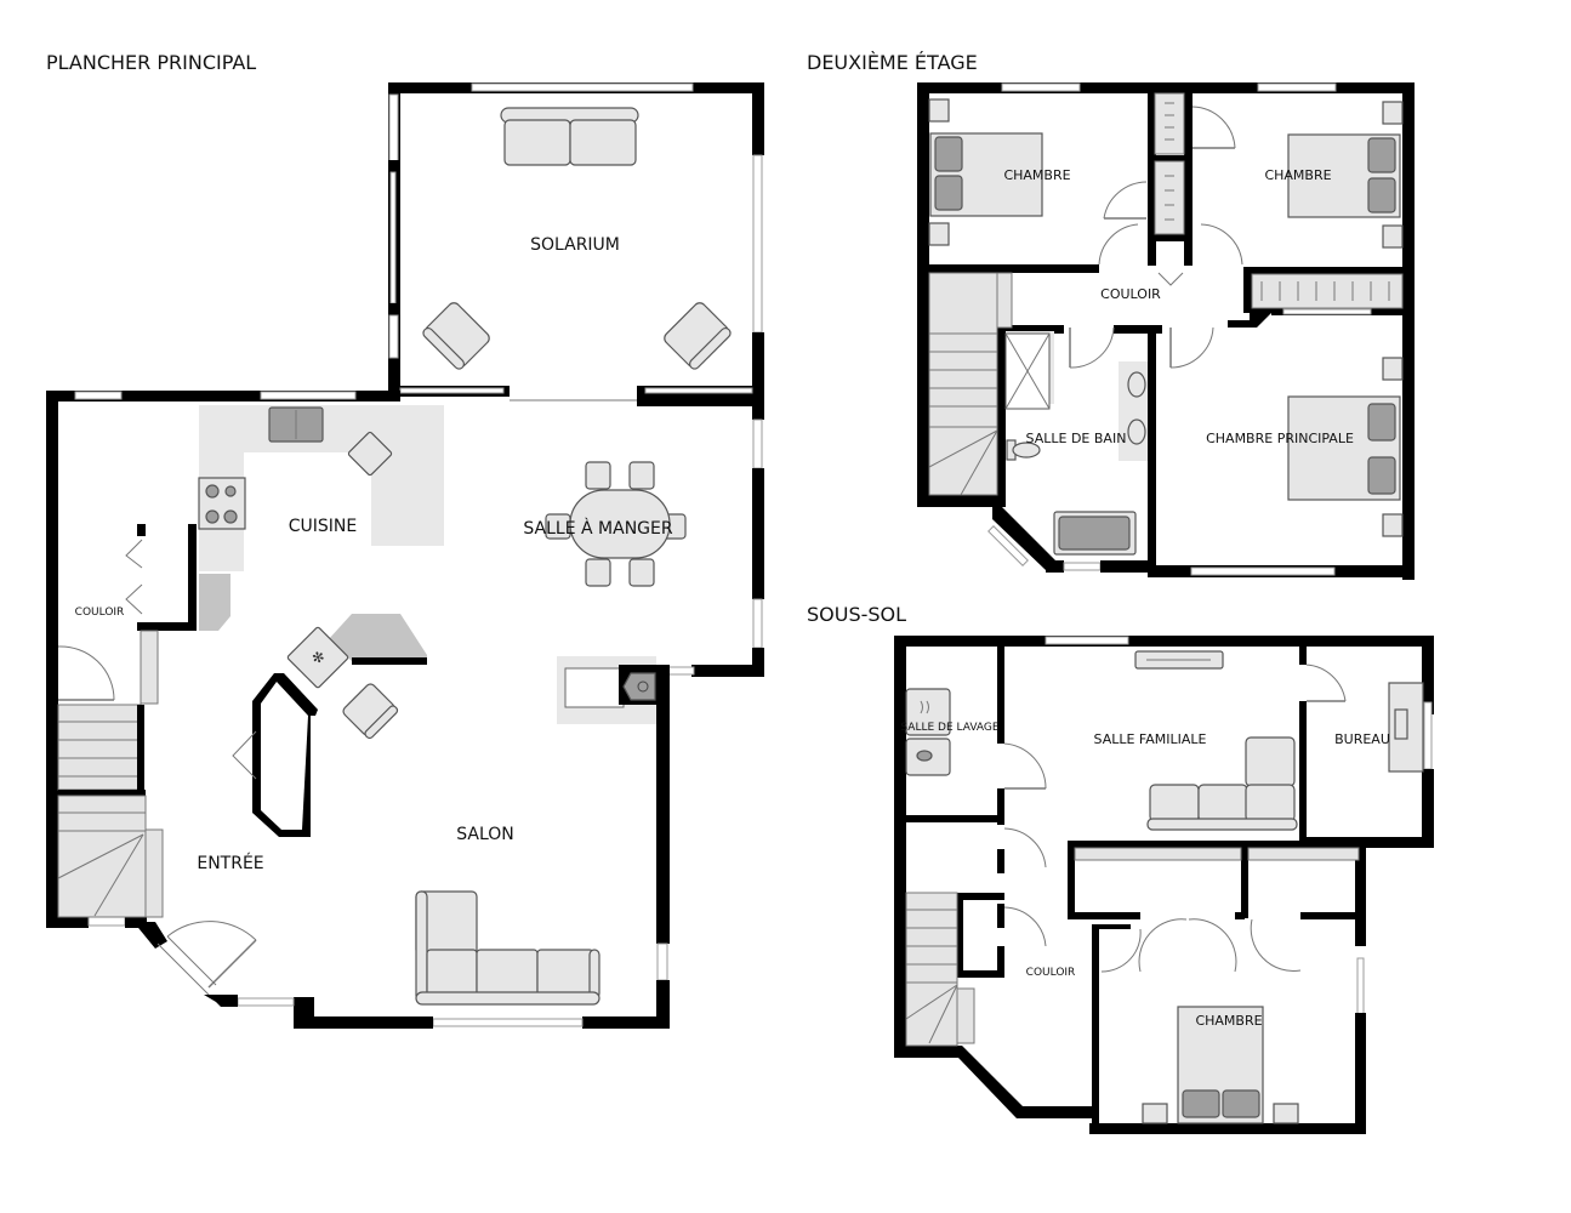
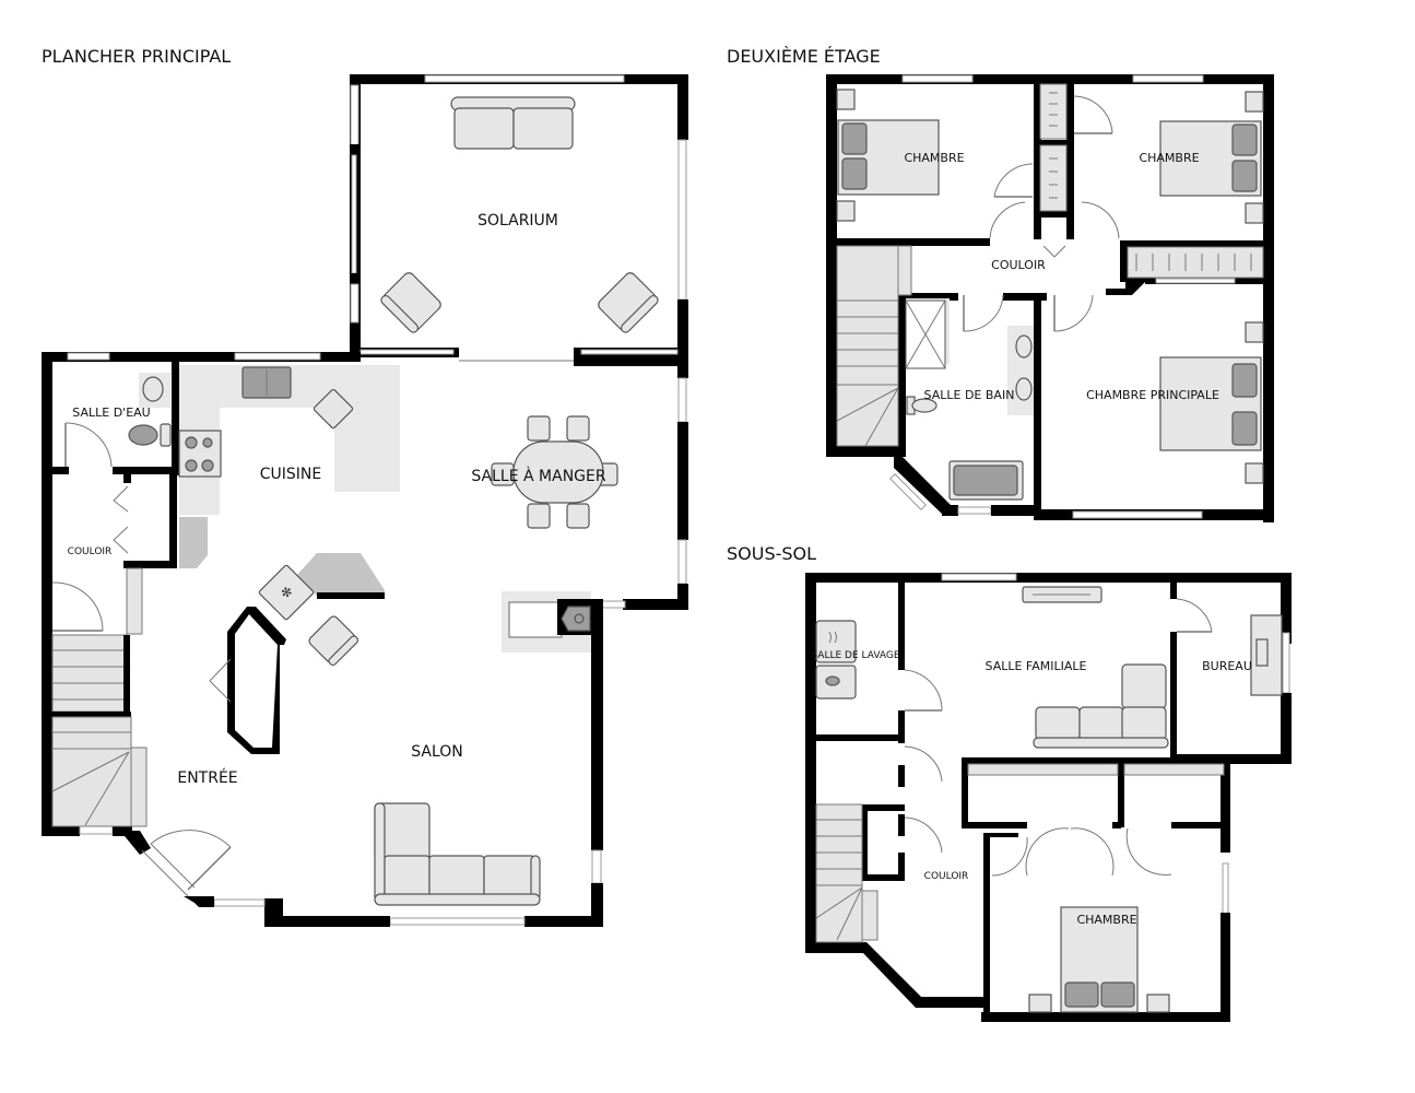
  PLANCHER PRINCIPAL
  SOLARIUM
+ SALLE D'EAU
  COULOIR
  CUISINE
  SALLE À MANGER
  ENTRÉE
  SALON
  DEUXIÈME ÉTAGE
  CHAMBRE
  CHAMBRE
  COULOIR
  SALLE DE BAIN
  CHAMBRE PRINCIPALE
  SOUS-SOL
  SALLE DE LAVAGE
  SALLE FAMILIALE
  BUREAU
  COULOIR
  CHAMBRE
